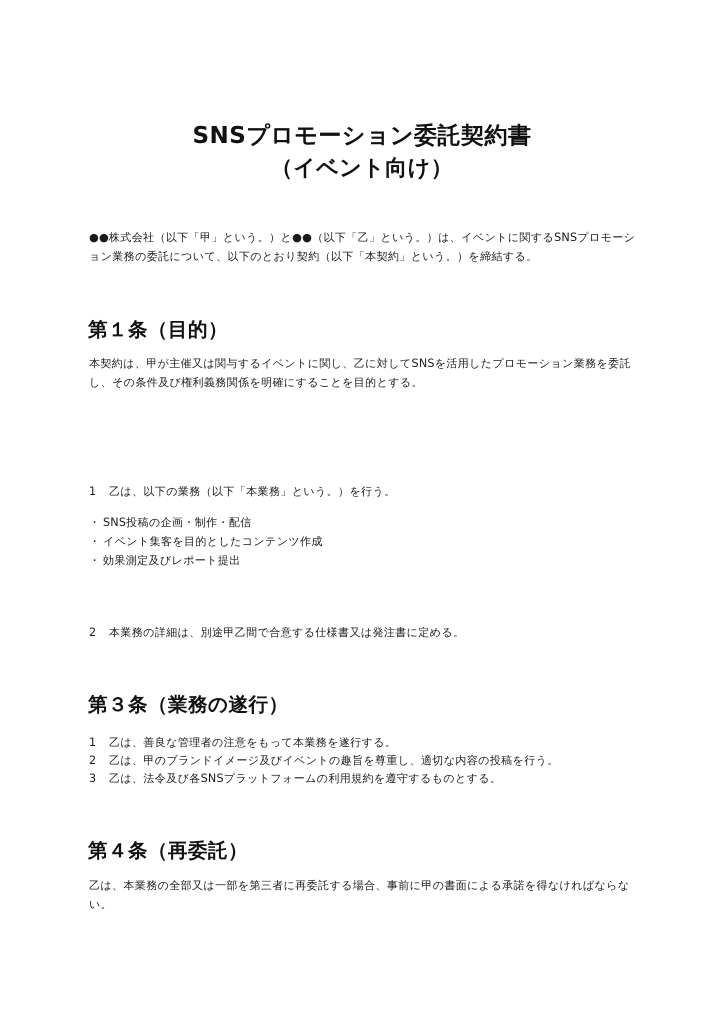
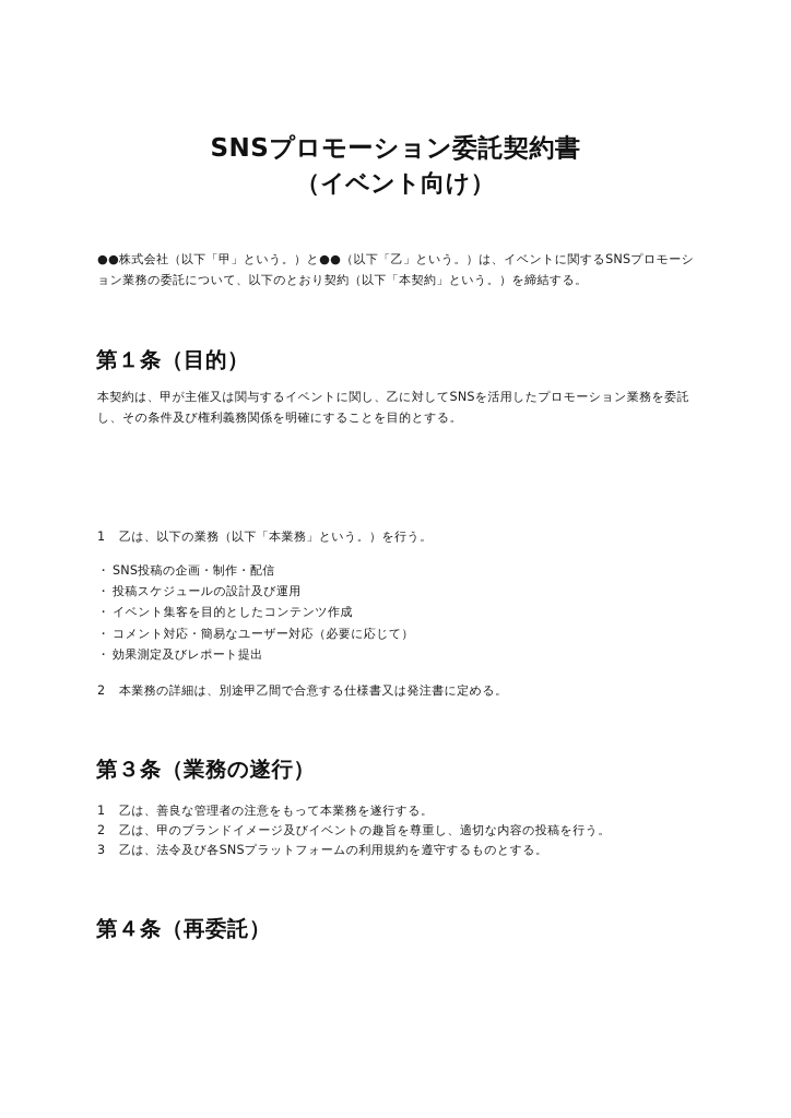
  SNSプロモーション委託契約書
  （イベント向け）
  ●●株式会社（以下「甲」という。）と●●（以下「乙」という。）は、イベントに関するSNSプロモーション業務の委託について、以下のとおり契約（以下「本契約」という。）を締結する。
  第１条（目的）
  本契約は、甲が主催又は関与するイベントに関し、乙に対してSNSを活用したプロモーション業務を委託し、その条件及び権利義務関係を明確にすることを目的とする。
  1 乙は、以下の業務（以下「本業務」という。）を行う。
  ・ SNS投稿の企画・制作・配信
+ ・ 投稿スケジュールの設計及び運用
  ・ イベント集客を目的としたコンテンツ作成
+ ・ コメント対応・簡易なユーザー対応（必要に応じて）
  ・ 効果測定及びレポート提出
  2 本業務の詳細は、別途甲乙間で合意する仕様書又は発注書に定める。
  第３条（業務の遂行）
  1 乙は、善良な管理者の注意をもって本業務を遂行する。
  2 乙は、甲のブランドイメージ及びイベントの趣旨を尊重し、適切な内容の投稿を行う。
  3 乙は、法令及び各SNSプラットフォームの利用規約を遵守するものとする。
  第４条（再委託）
- 乙は、本業務の全部又は一部を第三者に再委託する場合、事前に甲の書面による承諾を得なければならない。
